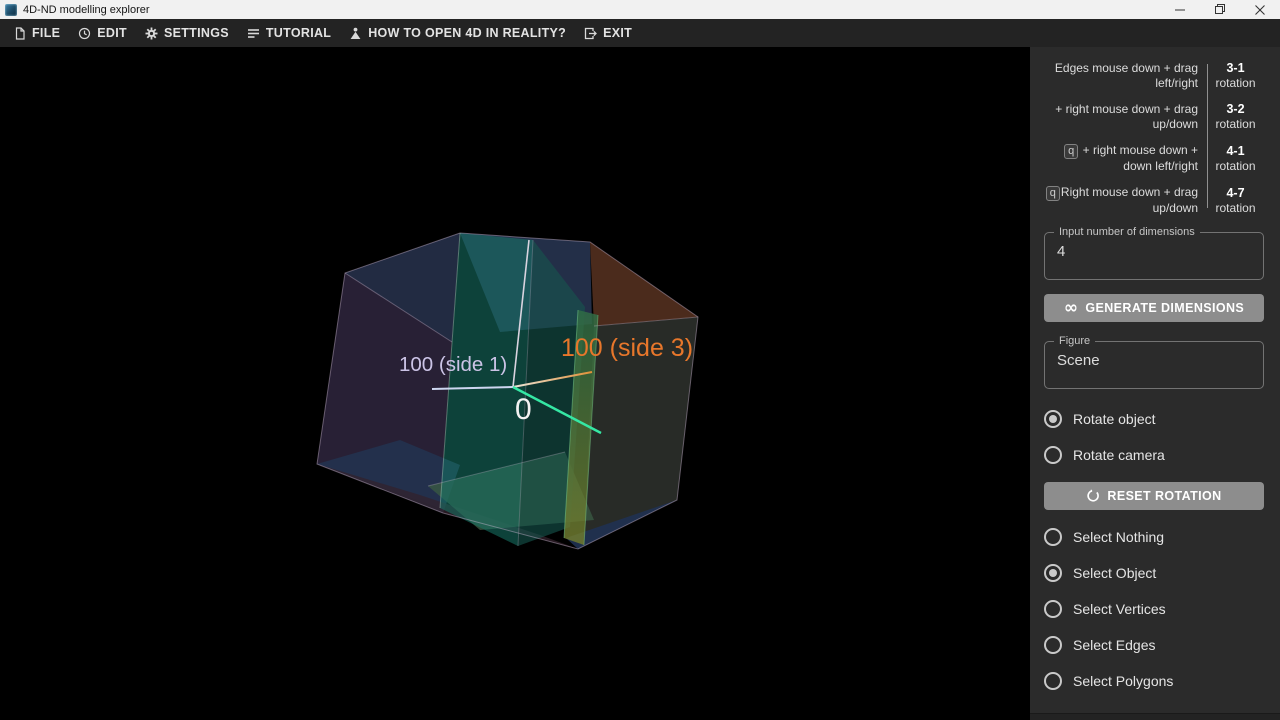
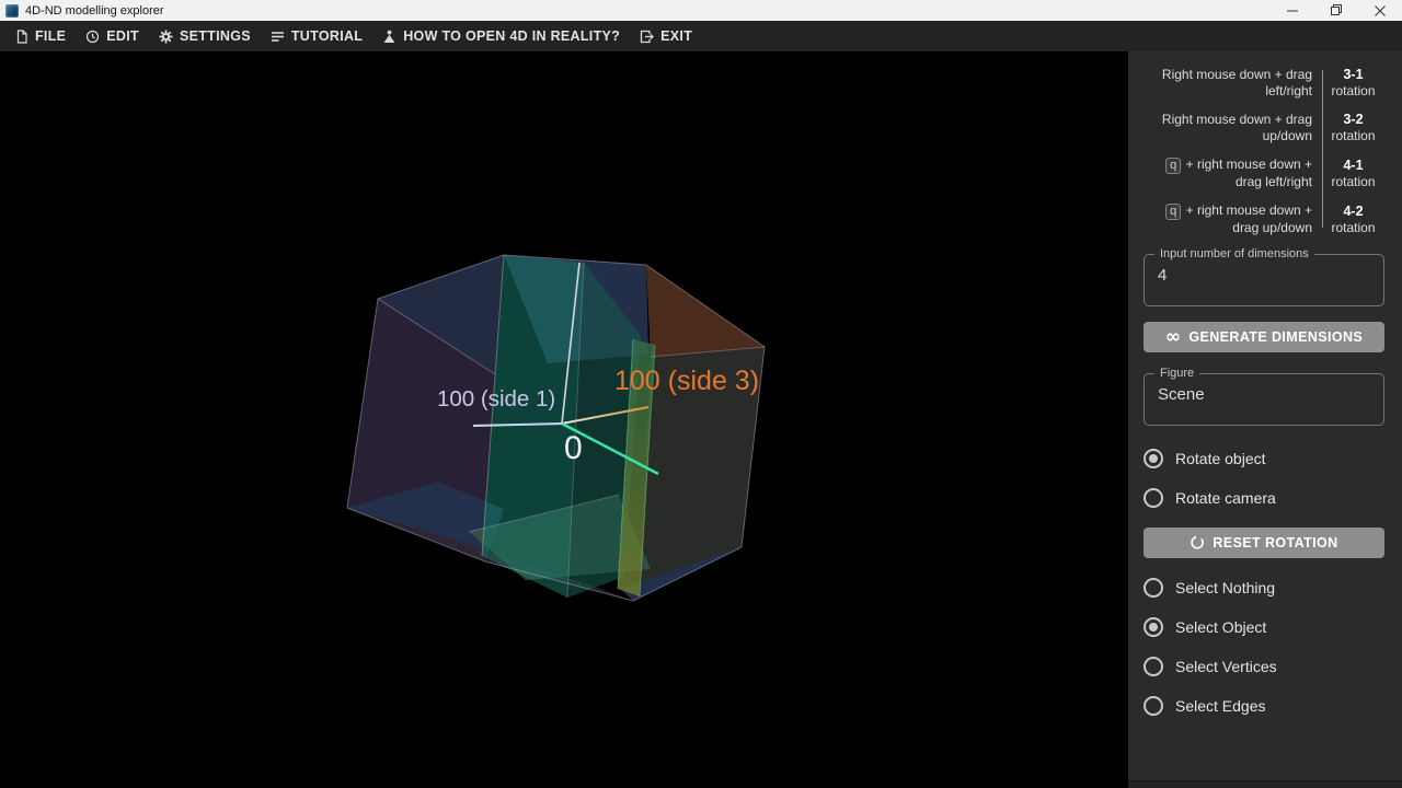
  4D-ND modelling explorer
  FILE
  EDIT
  SETTINGS
  TUTORIAL
  HOW TO OPEN 4D IN REALITY?
  EXIT
  100 (side 1)
  100 (side 3)
  0
- Edges mouse down + drag left/right
+ Right mouse down + drag left/right
  3-1
  rotation
- + right mouse down + drag up/down
+ Right mouse down + drag up/down
  3-2
  rotation
- q + right mouse down + down left/right
+ q + right mouse down + drag left/right
  4-1
  rotation
- q Right mouse down + drag up/down
+ q + right mouse down + drag up/down
- 4-7
+ 4-2
  rotation
  Input number of dimensions
  4
  ∞
  GENERATE DIMENSIONS
  Figure
  Scene
  Rotate object
  Rotate camera
  RESET ROTATION
  Select Nothing
  Select Object
  Select Vertices
  Select Edges
- Select Polygons
